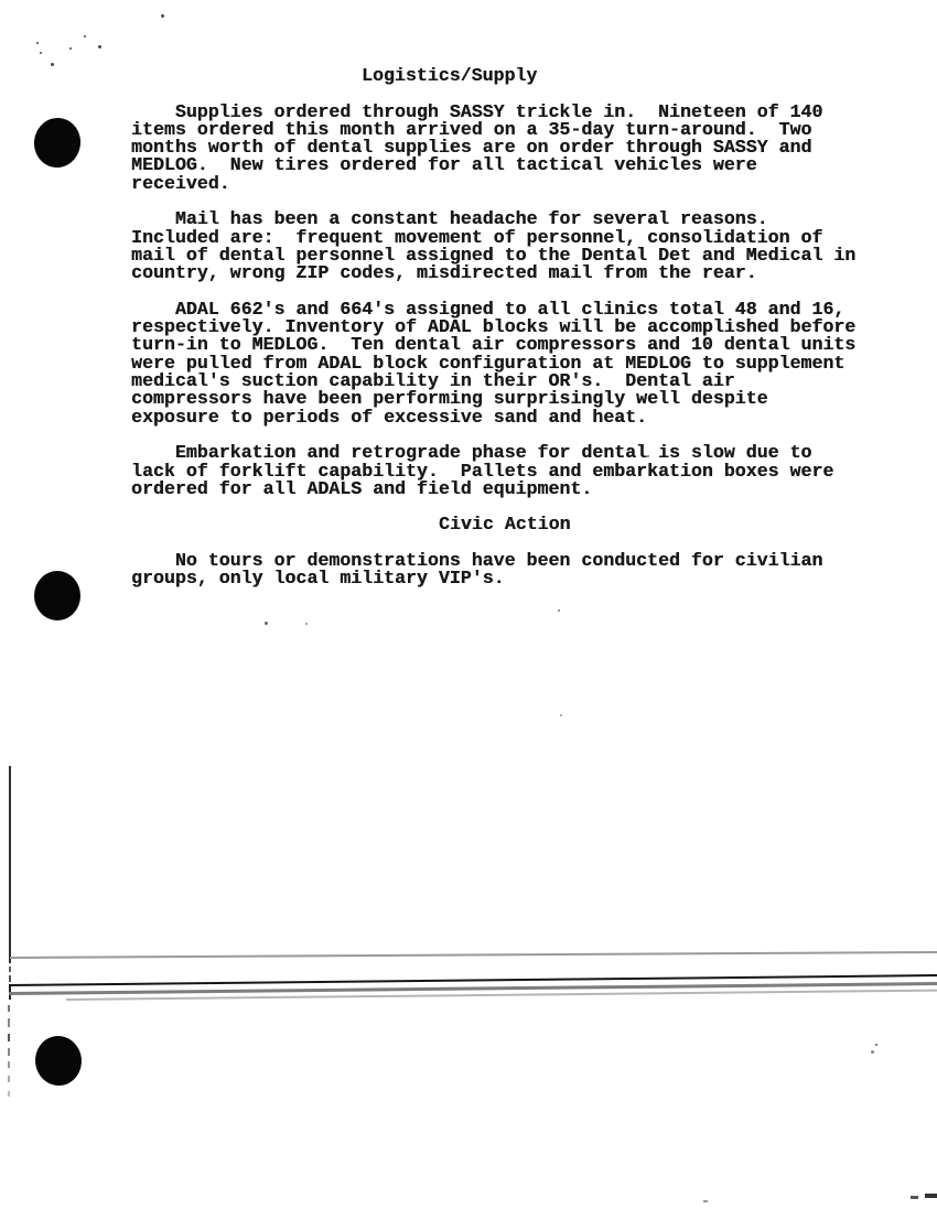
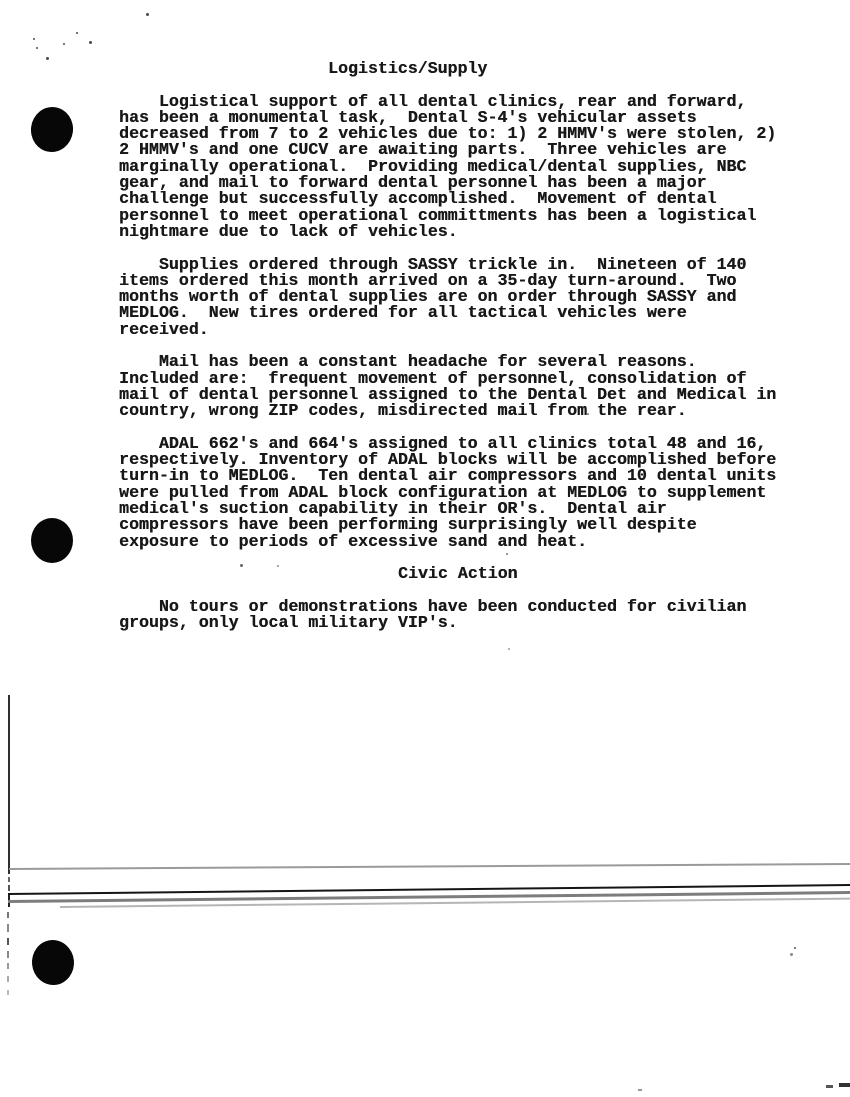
  Logistics/Supply
+ Logistical support of all dental clinics, rear and forward,
+ has been a monumental task, Dental S-4's vehicular assets
+ decreased from 7 to 2 vehicles due to: 1) 2 HMMV's were stolen, 2)
+ 2 HMMV's and one CUCV are awaiting parts. Three vehicles are
+ marginally operational. Providing medical/dental supplies, NBC
+ gear, and mail to forward dental personnel has been a major
+ challenge but successfully accomplished. Movement of dental
+ personnel to meet operational committments has been a logistical
+ nightmare due to lack of vehicles.
  Supplies ordered through SASSY trickle in. Nineteen of 140
  items ordered this month arrived on a 35-day turn-around. Two
  months worth of dental supplies are on order through SASSY and
  MEDLOG. New tires ordered for all tactical vehicles were
  received.
  Mail has been a constant headache for several reasons.
  Included are: frequent movement of personnel, consolidation of
  mail of dental personnel assigned to the Dental Det and Medical in
  country, wrong ZIP codes, misdirected mail from the rear.
  ADAL 662's and 664's assigned to all clinics total 48 and 16,
  respectively. Inventory of ADAL blocks will be accomplished before
  turn-in to MEDLOG. Ten dental air compressors and 10 dental units
  were pulled from ADAL block configuration at MEDLOG to supplement
  medical's suction capability in their OR's. Dental air
  compressors have been performing surprisingly well despite
  exposure to periods of excessive sand and heat.
- Embarkation and retrograde phase for dental is slow due to
- lack of forklift capability. Pallets and embarkation boxes were
- ordered for all ADALS and field equipment.
  Civic Action
  No tours or demonstrations have been conducted for civilian
  groups, only local military VIP's.
